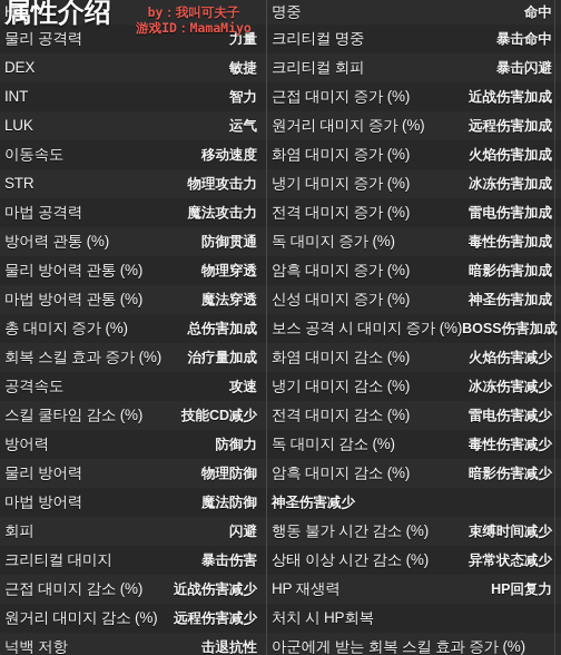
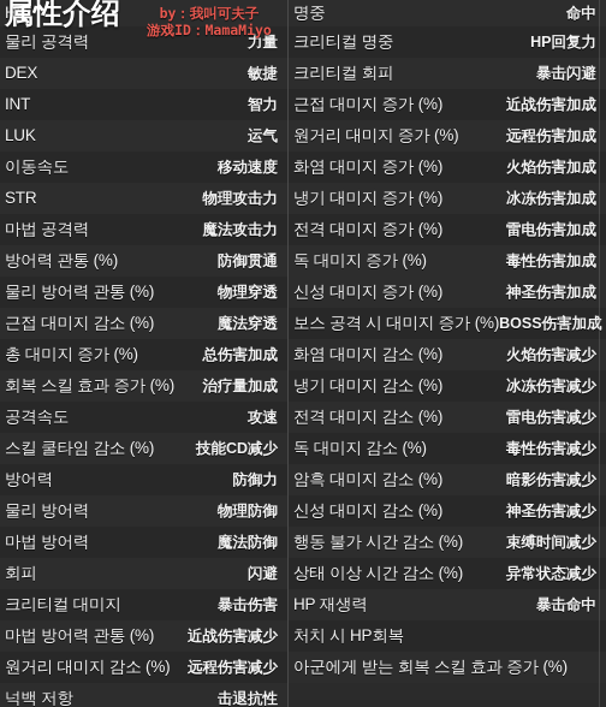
  HP
  물리 공격력
  力量
  DEX
  敏捷
  INT
  智力
  LUK
  运气
  이동속도
  移动速度
  STR
  物理攻击力
  마법 공격력
  魔法攻击力
  방어력 관통 (%)
  防御贯通
  물리 방어력 관통 (%)
  物理穿透
- 마법 방어력 관통 (%)
+ 근접 대미지 감소 (%)
  魔法穿透
  총 대미지 증가 (%)
  总伤害加成
  회복 스킬 효과 증가 (%)
  治疗量加成
  공격속도
  攻速
  스킬 쿨타임 감소 (%)
  技能CD减少
  방어력
  防御力
  물리 방어력
  物理防御
  마법 방어력
  魔法防御
  회피
  闪避
  크리티컬 대미지
  暴击伤害
- 근접 대미지 감소 (%)
+ 마법 방어력 관통 (%)
  近战伤害减少
  원거리 대미지 감소 (%)
  远程伤害减少
  넉백 저항
  击退抗性
  명중
  命中
  크리티컬 명중
- 暴击命中
+ HP回复力
  크리티컬 회피
  暴击闪避
  근접 대미지 증가 (%)
  近战伤害加成
  원거리 대미지 증가 (%)
  远程伤害加成
  화염 대미지 증가 (%)
  火焰伤害加成
  냉기 대미지 증가 (%)
  冰冻伤害加成
  전격 대미지 증가 (%)
  雷电伤害加成
  독 대미지 증가 (%)
  毒性伤害加成
- 암흑 대미지 증가 (%)
- 暗影伤害加成
  신성 대미지 증가 (%)
  神圣伤害加成
  보스 공격 시 대미지 증가 (%)
  BOSS伤害加成
  화염 대미지 감소 (%)
  火焰伤害减少
  냉기 대미지 감소 (%)
  冰冻伤害减少
  전격 대미지 감소 (%)
  雷电伤害减少
  독 대미지 감소 (%)
  毒性伤害减少
  암흑 대미지 감소 (%)
  暗影伤害减少
+ 신성 대미지 감소 (%)
  神圣伤害减少
  행동 불가 시간 감소 (%)
  束缚时间减少
  상태 이상 시간 감소 (%)
  异常状态减少
  HP 재생력
- HP回复力
+ 暴击命中
  처치 시 HP회복
  아군에게 받는 회복 스킬 효과 증가 (%)
  属性介绍
  by：我叫可夫子
  游戏ID：MamaMiyo
